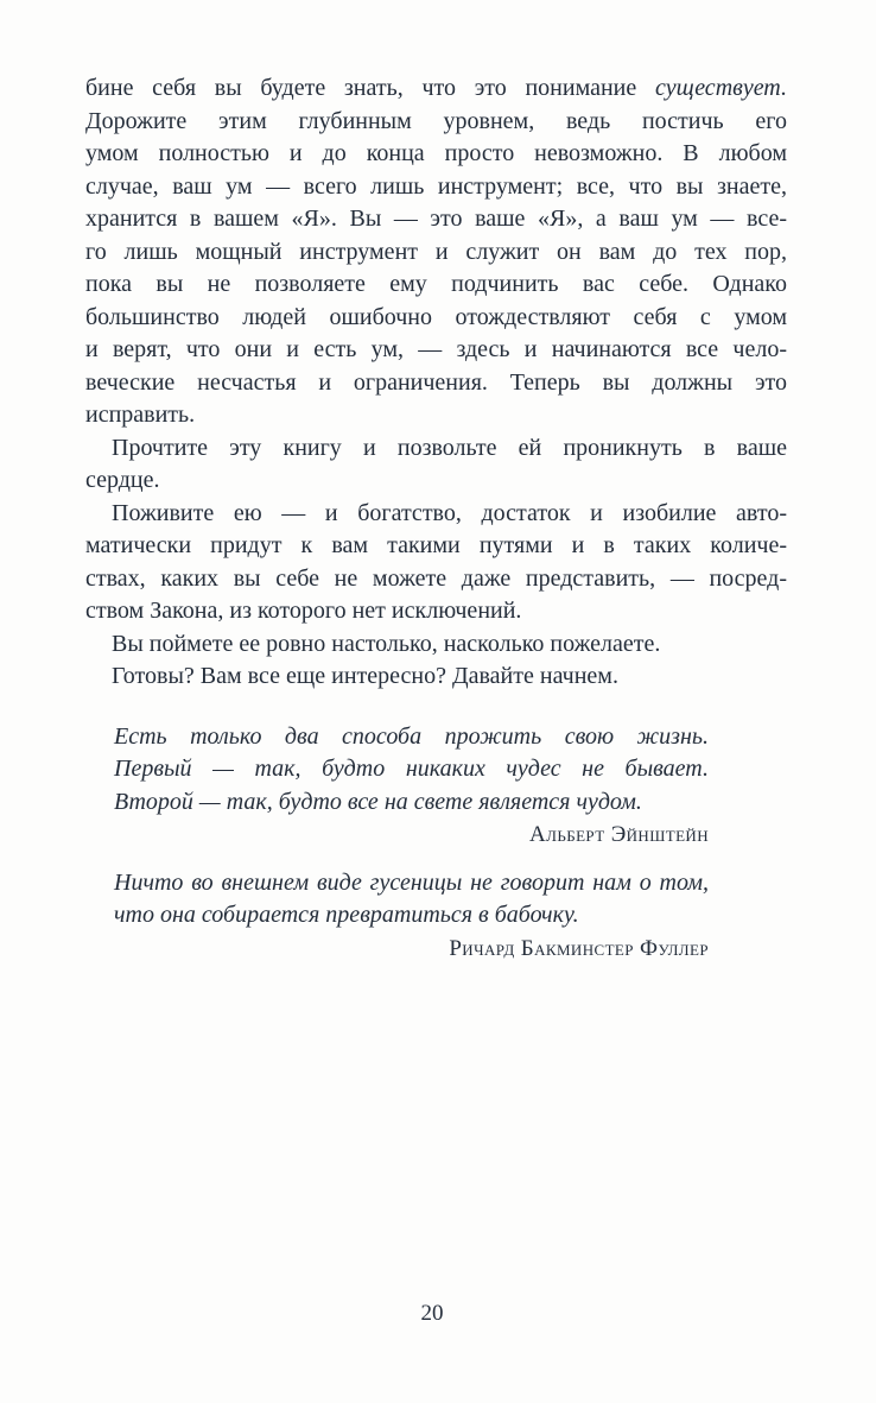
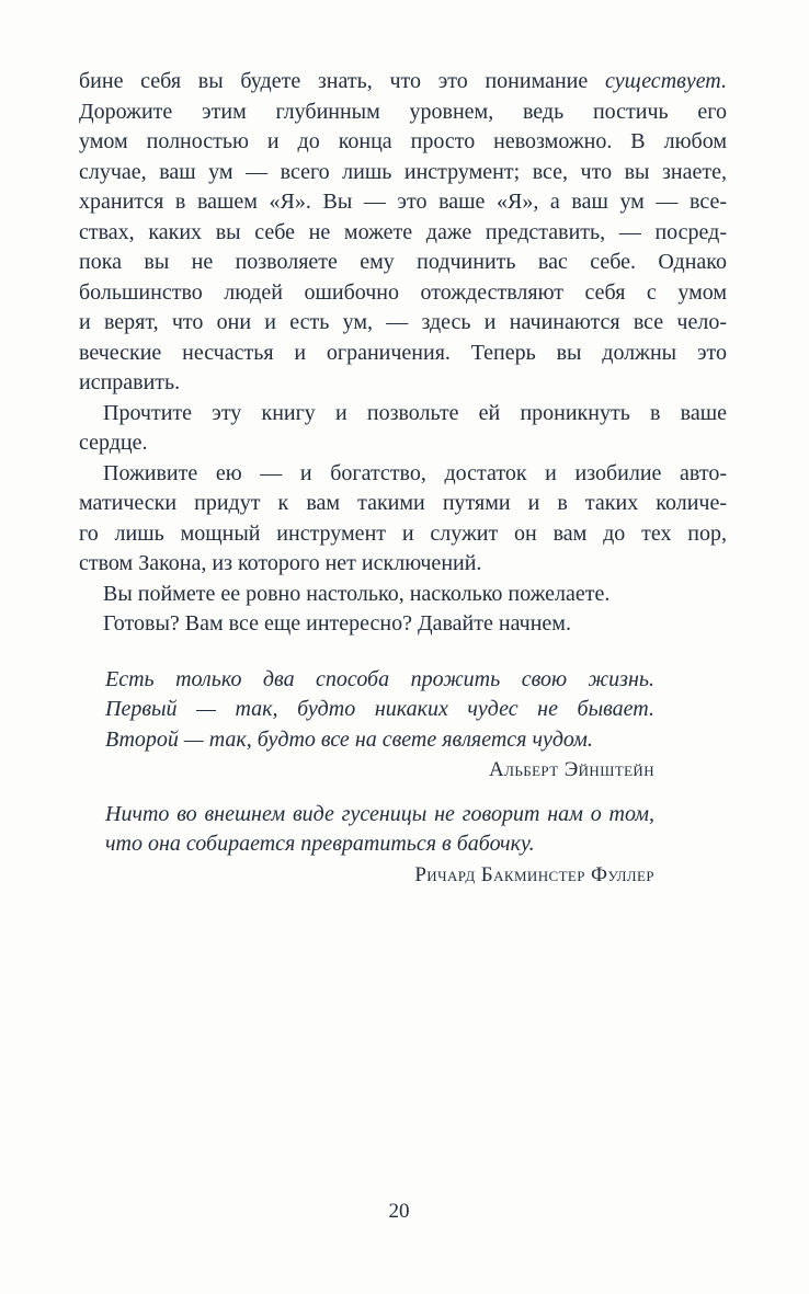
  бине себя вы будете знать, что это понимание существует.
  Дорожите этим глубинным уровнем, ведь постичь его
  умом полностью и до конца просто невозможно. В любом
  случае, ваш ум — всего лишь инструмент; все, что вы знаете,
  хранится в вашем «Я». Вы — это ваше «Я», а ваш ум — все-
- го лишь мощный инструмент и служит он вам до тех пор,
+ ствах, каких вы себе не можете даже представить, — посред-
  пока вы не позволяете ему подчинить вас себе. Однако
  большинство людей ошибочно отождествляют себя с умом
  и верят, что они и есть ум, — здесь и начинаются все чело-
  веческие несчастья и ограничения. Теперь вы должны это
  исправить.
  Прочтите эту книгу и позвольте ей проникнуть в ваше
  сердце.
  Поживите ею — и богатство, достаток и изобилие авто-
  матически придут к вам такими путями и в таких количе-
- ствах, каких вы себе не можете даже представить, — посред-
+ го лишь мощный инструмент и служит он вам до тех пор,
  ством Закона, из которого нет исключений.
  Вы поймете ее ровно настолько, насколько пожелаете.
  Готовы? Вам все еще интересно? Давайте начнем.
  Есть только два способа прожить свою жизнь.
  Первый — так, будто никаких чудес не бывает.
  Второй — так, будто все на свете является чудом.
  Альберт Эйнштейн
  Ничто во внешнем виде гусеницы не говорит нам о том,
  что она собирается превратиться в бабочку.
  Ричард Бакминстер Фуллер
  20
